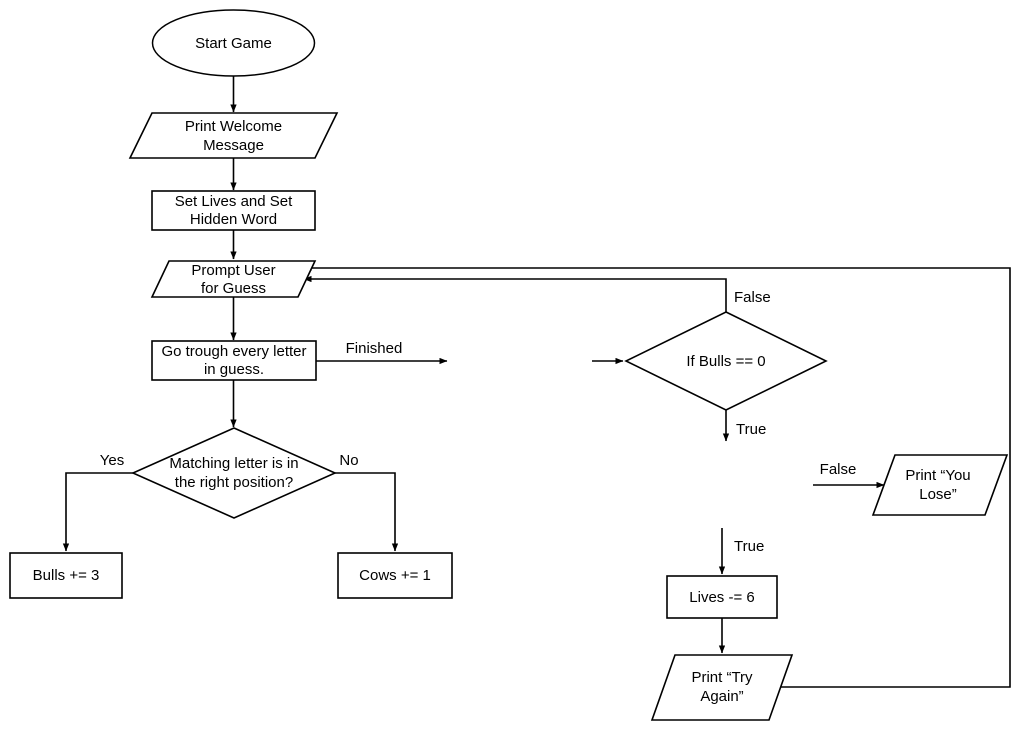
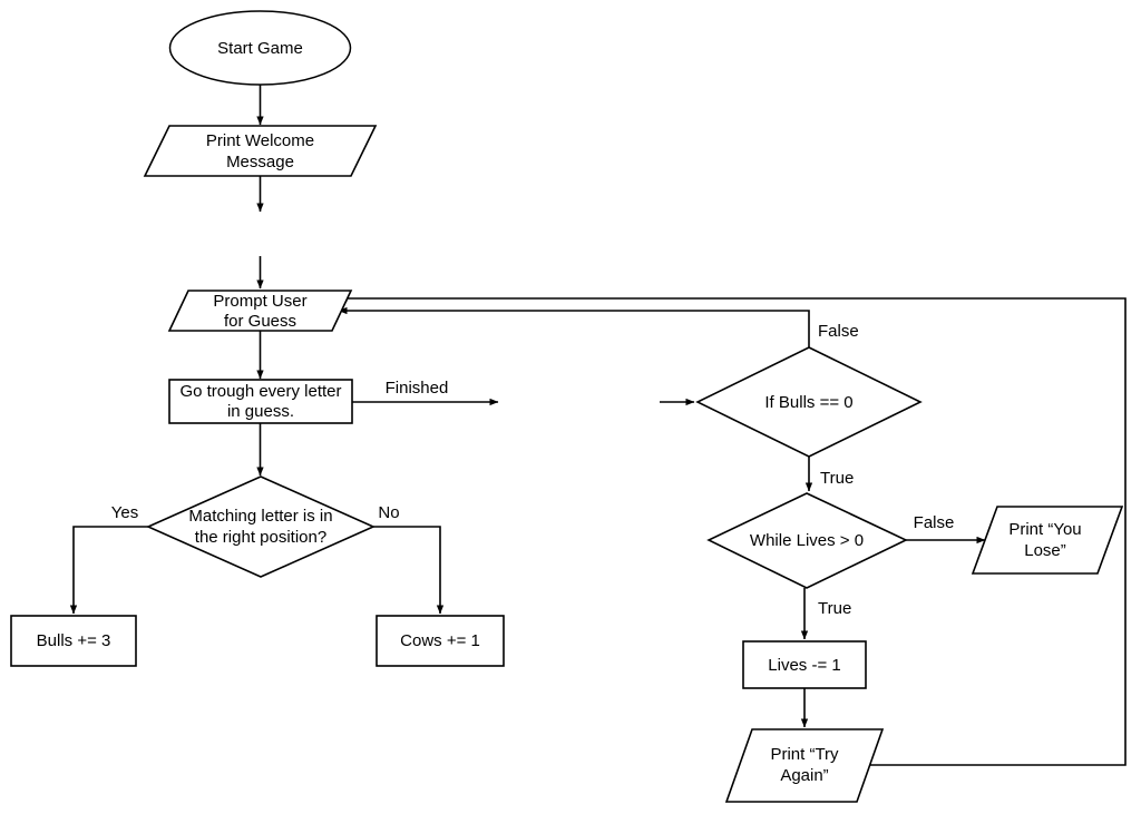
  Start Game
  Print Welcome
  Message
- Set Lives and Set
- Hidden Word
  Prompt User
  for Guess
  Go trough every letter
  in guess.
  Matching letter is in
  the right position?
  Bulls += 3
  Cows += 1
  If Bulls == 0
+ While Lives > 0
  Print “You
  Lose”
- Lives -= 6
+ Lives -= 1
  Print “Try
  Again”
  Finished
  Yes
  No
  False
  True
  False
  True
